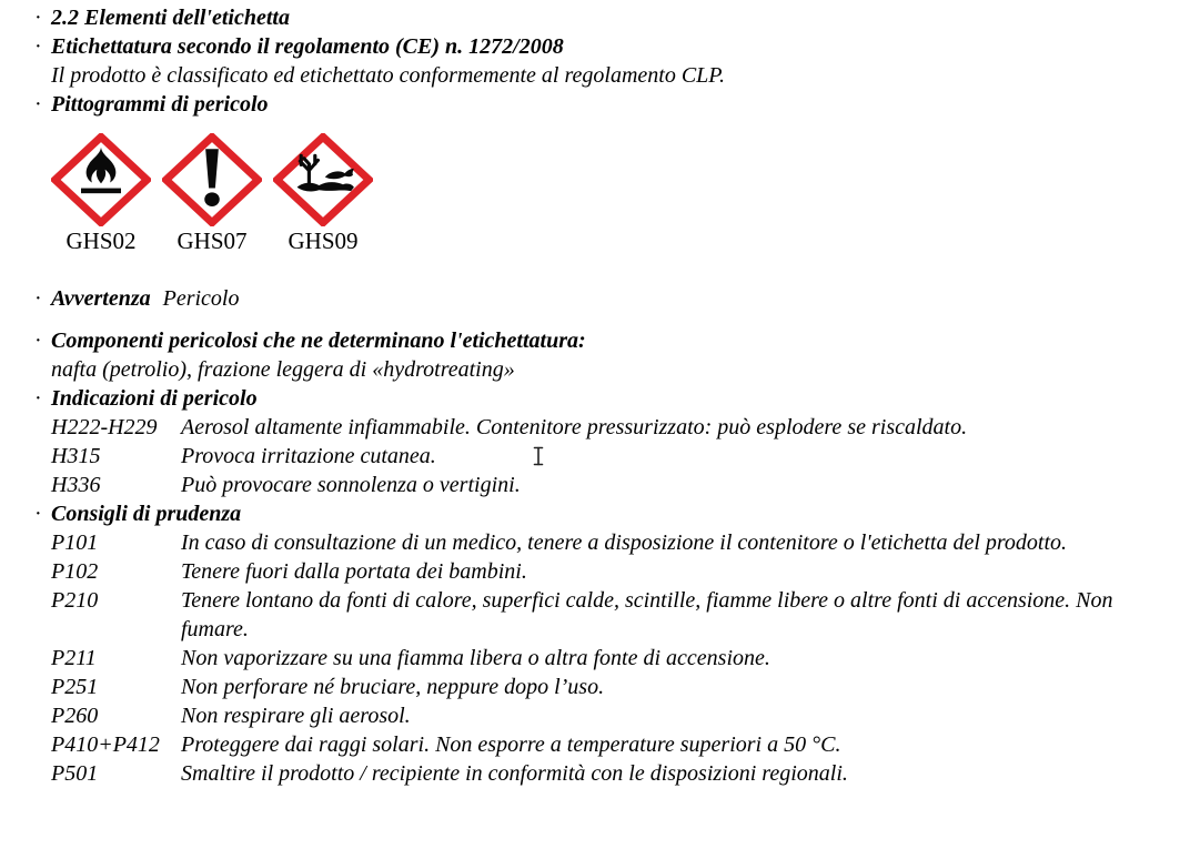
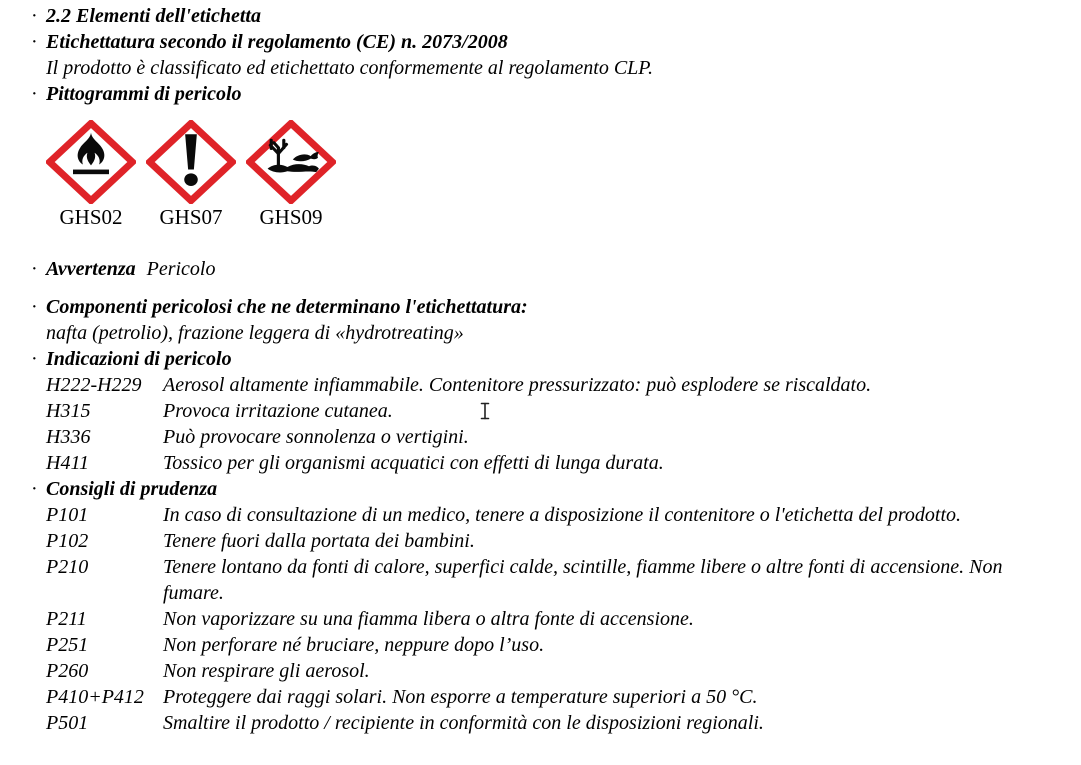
  ·
  2.2 Elementi dell'etichetta
  ·
- Etichettatura secondo il regolamento (CE) n. 1272/2008
+ Etichettatura secondo il regolamento (CE) n. 2073/2008
  Il prodotto è classificato ed etichettato conformemente al regolamento CLP.
  ·
  Pittogrammi di pericolo
  GHS02
  GHS07
  GHS09
  ·
  Avvertenza Pericolo
  ·
  Componenti pericolosi che ne determinano l'etichettatura:
  nafta (petrolio), frazione leggera di «hydrotreating»
  ·
  Indicazioni di pericolo
  H222-H229
  Aerosol altamente infiammabile. Contenitore pressurizzato: può esplodere se riscaldato.
  H315
  Provoca irritazione cutanea.
  H336
  Può provocare sonnolenza o vertigini.
+ H411
+ Tossico per gli organismi acquatici con effetti di lunga durata.
  ·
  Consigli di prudenza
  P101
  In caso di consultazione di un medico, tenere a disposizione il contenitore o l'etichetta del prodotto.
  P102
  Tenere fuori dalla portata dei bambini.
  P210
  Tenere lontano da fonti di calore, superfici calde, scintille, fiamme libere o altre fonti di accensione. Non fumare.
  P211
  Non vaporizzare su una fiamma libera o altra fonte di accensione.
  P251
  Non perforare né bruciare, neppure dopo l’uso.
  P260
  Non respirare gli aerosol.
  P410+P412
  Proteggere dai raggi solari. Non esporre a temperature superiori a 50 °C.
  P501
  Smaltire il prodotto / recipiente in conformità con le disposizioni regionali.
